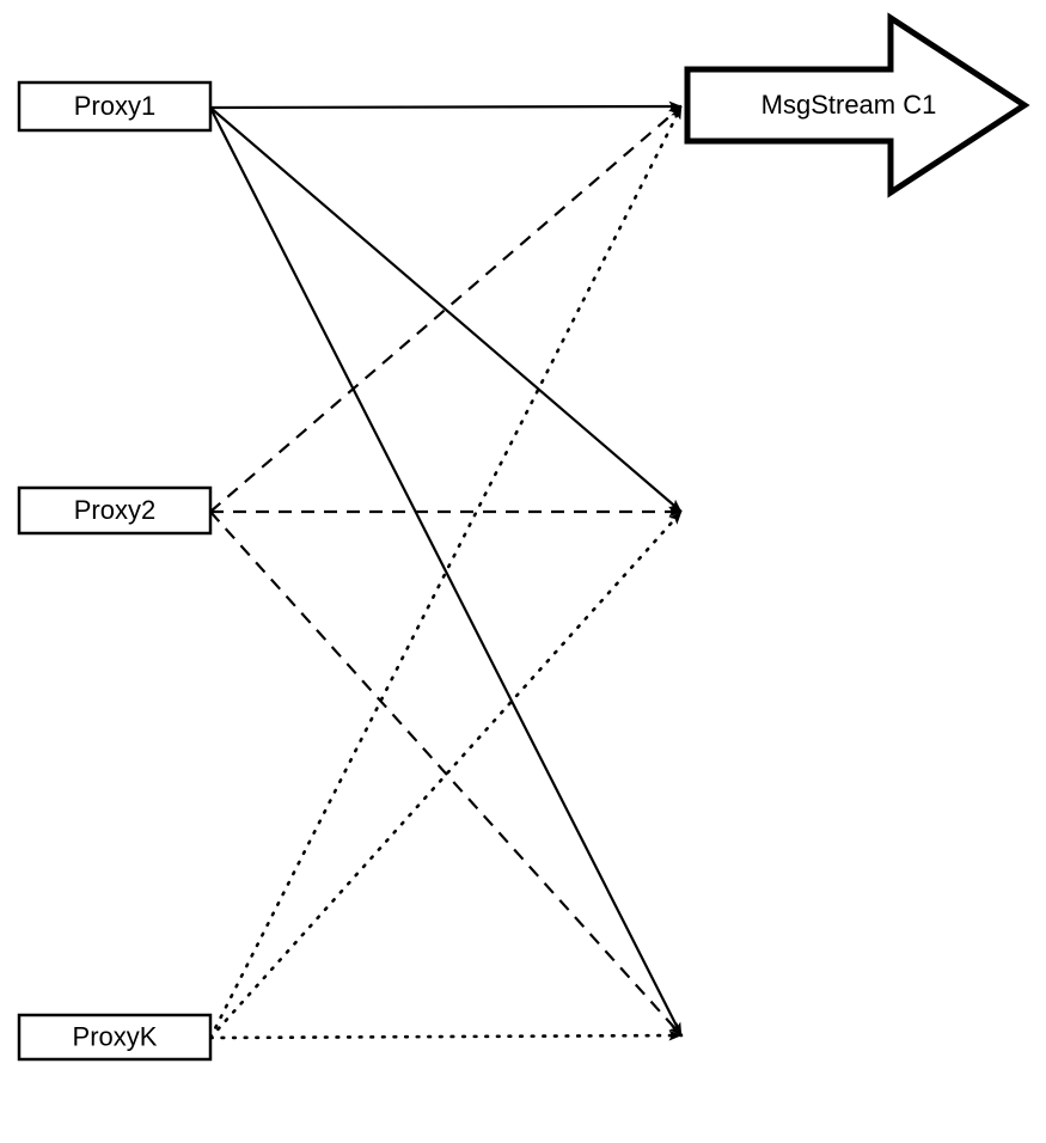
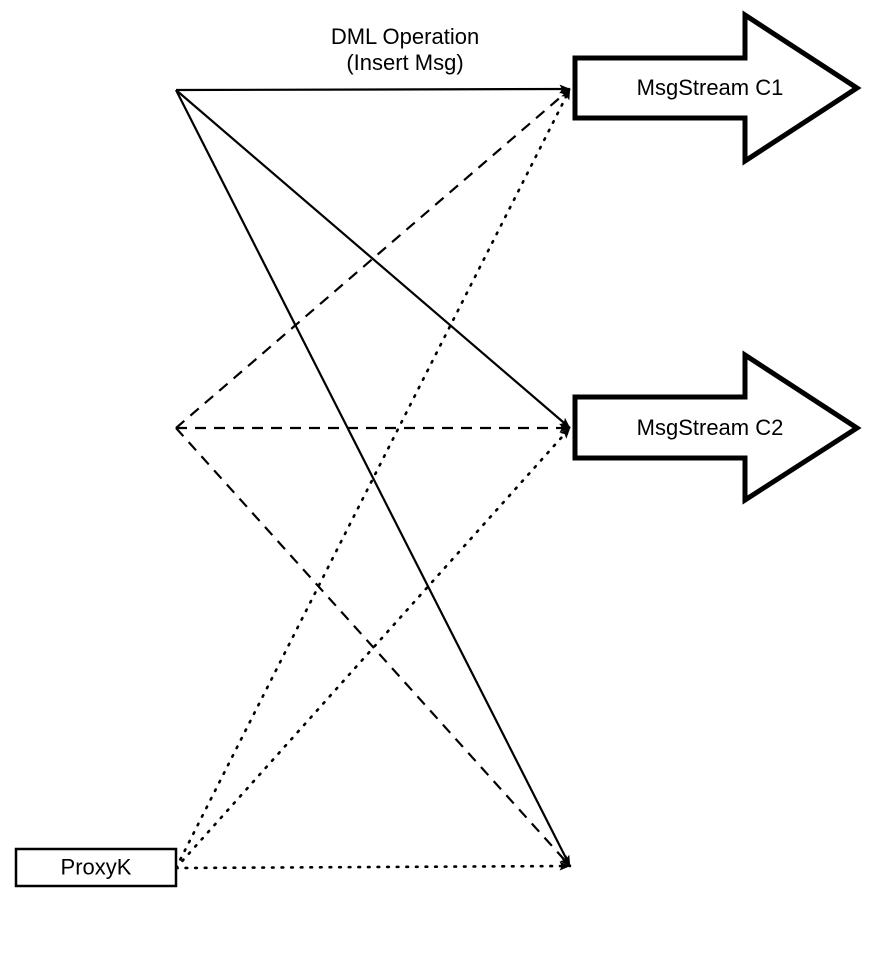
- Proxy1
- Proxy2
  ProxyK
  MsgStream C1
+ MsgStream C2
+ DML Operation
+ (Insert Msg)
